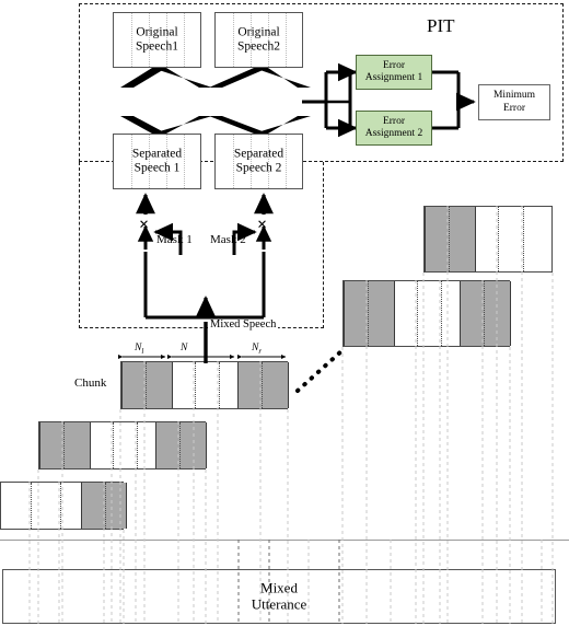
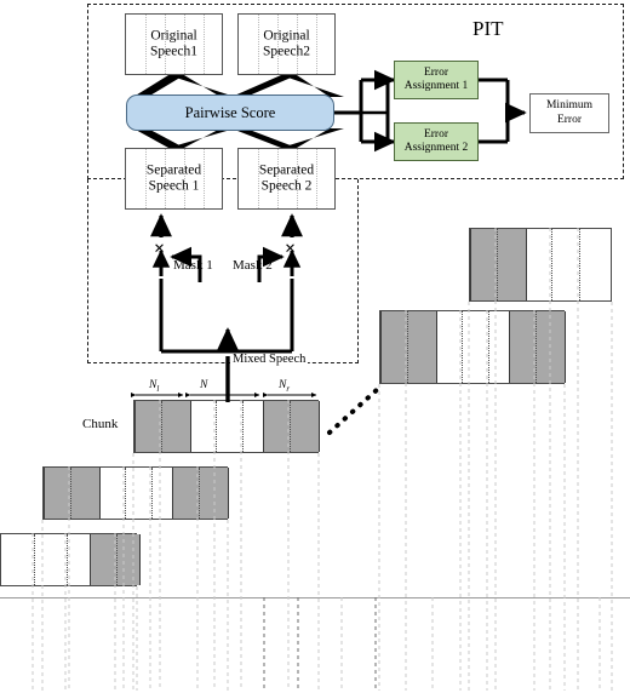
  PIT
  Original
  Speech1
  Original
  Speech2
  Separated
  Speech 1
  Separated
  Speech 2
+ Pairwise Score
  Error
  Assignment 1
  Error
  Assignment 2
  Minimum
  Error
  Mas 1
  Mas 2
  Mixed Speech
  ×
  ×
  Chunk
  Nl
  N
  Nr
- Mixed
- Utterance
